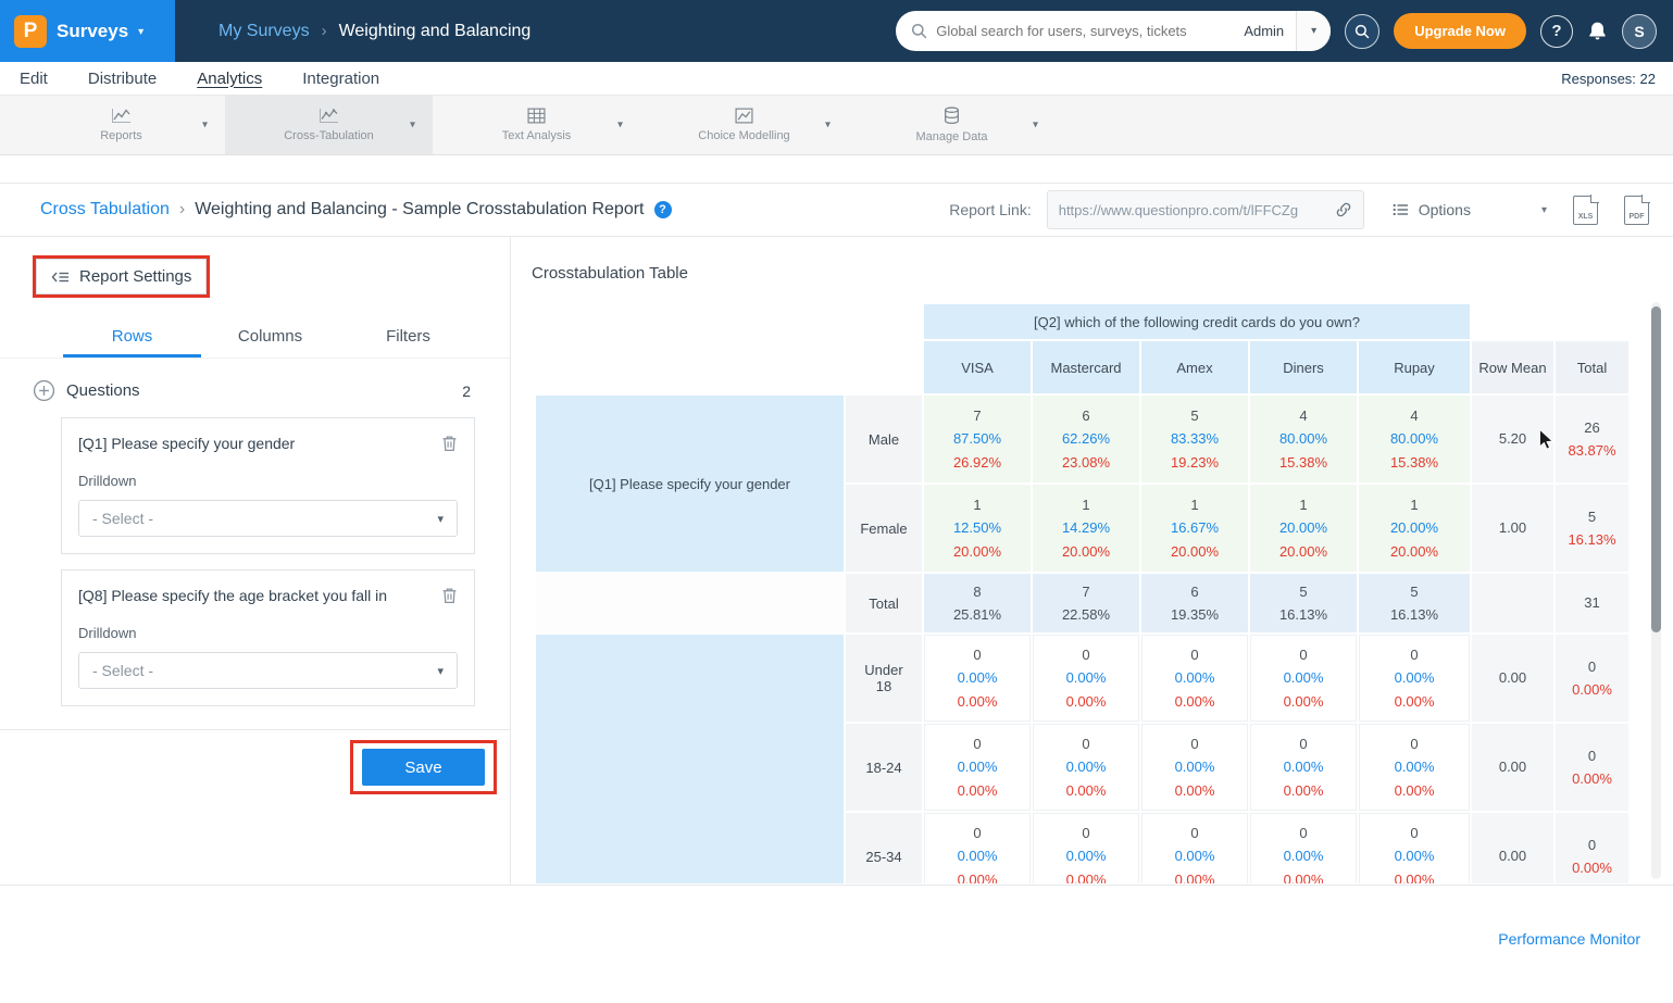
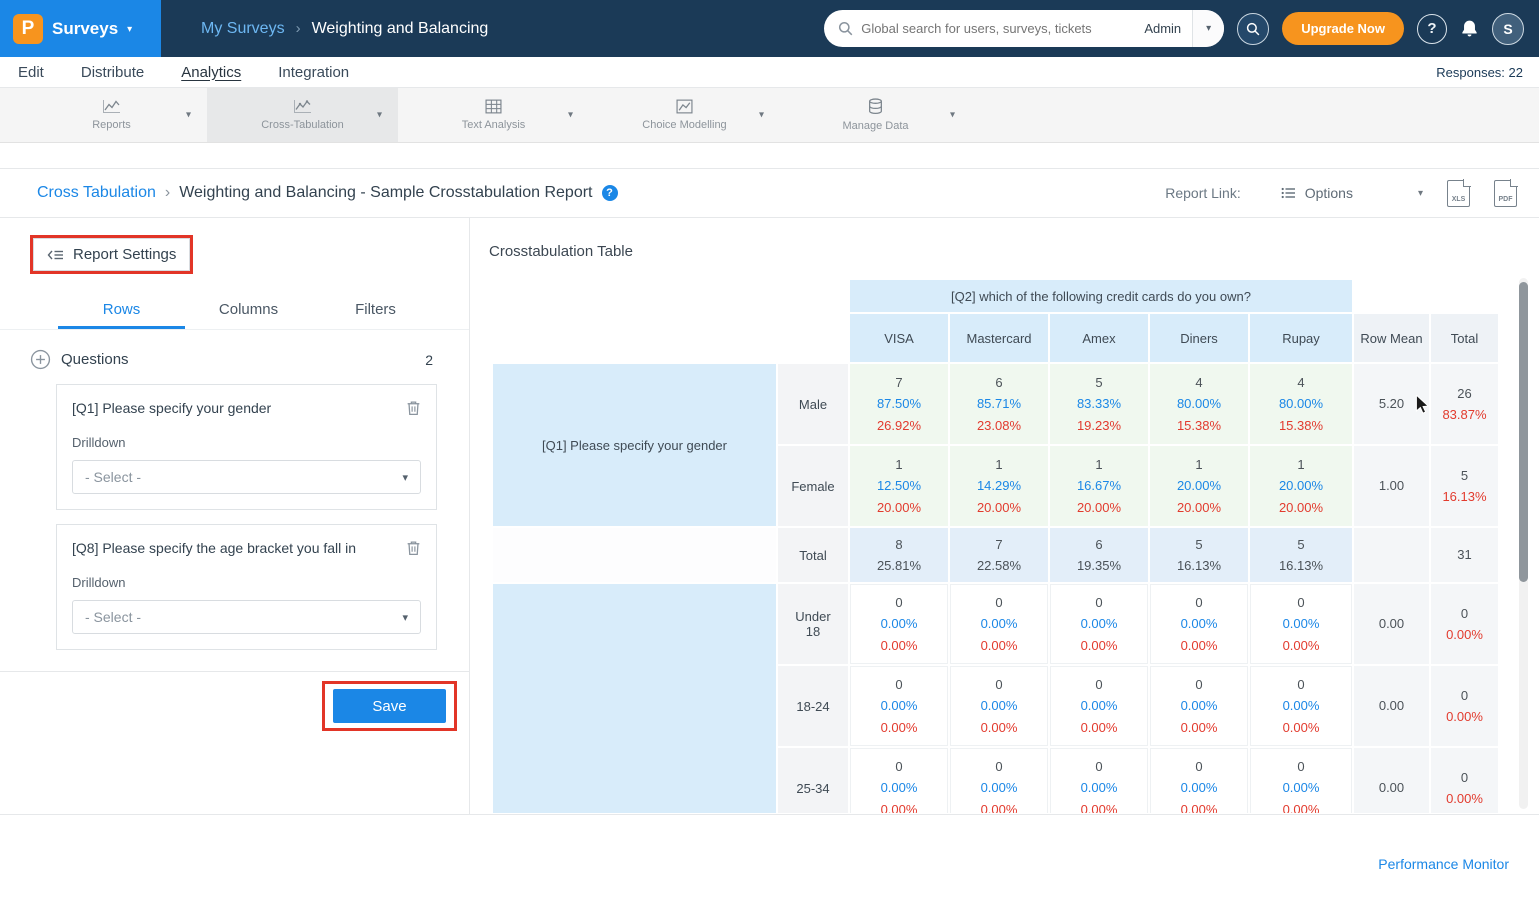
  P
  Surveys
  ▾
  My Surveys
  ›
  Weighting and Balancing
  Global search for users, surveys, tickets
  Admin
  ▾
  Upgrade Now
  ?
  S
  Edit
  Distribute
  Analytics
  Integration
  Responses: 22
  Reports
  ▾
  Cross-Tabulation
  ▾
  Text Analysis
  ▾
  Choice Modelling
  ▾
  Manage Data
  ▾
  Cross Tabulation
  ›
  Weighting and Balancing - Sample Crosstabulation Report
  ?
  Report Link:
- https://www.questionpro.com/t/lFFCZg
  Options
  ▾
  Report Settings
  Rows
  Columns
  Filters
  Questions
  2
  [Q1] Please specify your gender
  Drilldown
  - Select -
  ▾
  [Q8] Please specify the age bracket you fall in
  Drilldown
  - Select -
  ▾
  Save
  Crosstabulation Table
  	[Q2] which of the following credit cards do you own?
  	VISA	Mastercard	Amex	Diners	Rupay	Row Mean	Total
- [Q1] Please specify your gender	Male	787.50%26.92%	662.26%23.08%	583.33%19.23%	480.00%15.38%	480.00%15.38%	5.20	2683.87%
+ [Q1] Please specify your gender	Male	787.50%26.92%	685.71%23.08%	583.33%19.23%	480.00%15.38%	480.00%15.38%	5.20	2683.87%
  Female	112.50%20.00%	114.29%20.00%	116.67%20.00%	120.00%20.00%	120.00%20.00%	1.00	516.13%
  	Total	825.81%	722.58%	619.35%	516.13%	516.13%		31
  	Under 18	00.00%0.00%	00.00%0.00%	00.00%0.00%	00.00%0.00%	00.00%0.00%	0.00	00.00%
  18-24	00.00%0.00%	00.00%0.00%	00.00%0.00%	00.00%0.00%	00.00%0.00%	0.00	00.00%
  25-34	00.00%0.00%	00.00%0.00%	00.00%0.00%	00.00%0.00%	00.00%0.00%	0.00	00.00%
  Performance Monitor
